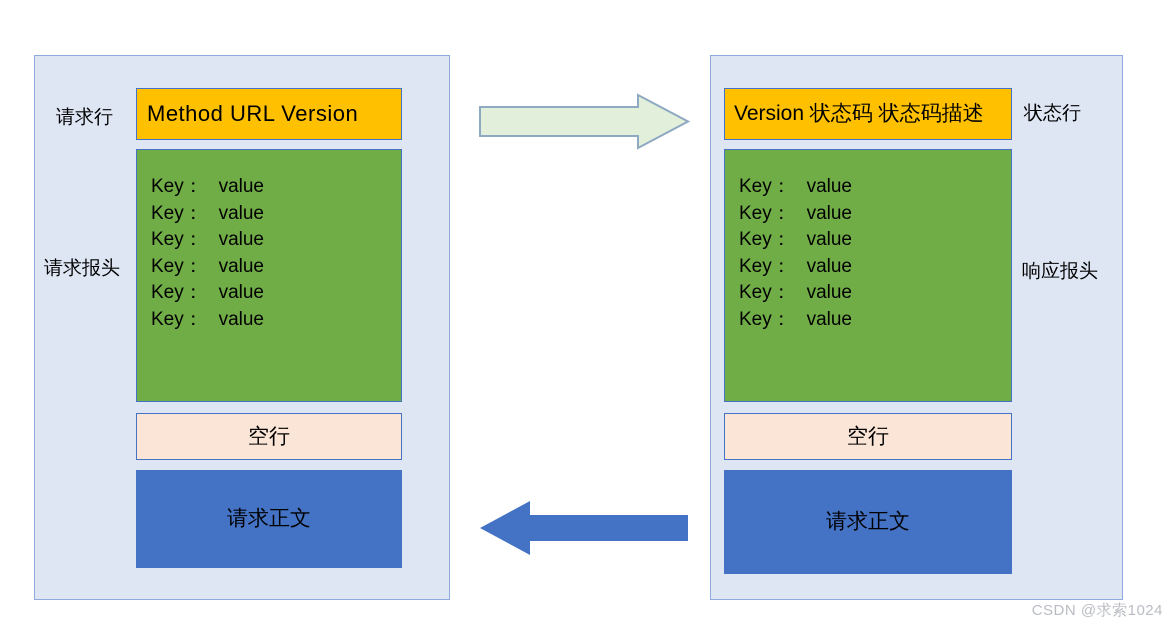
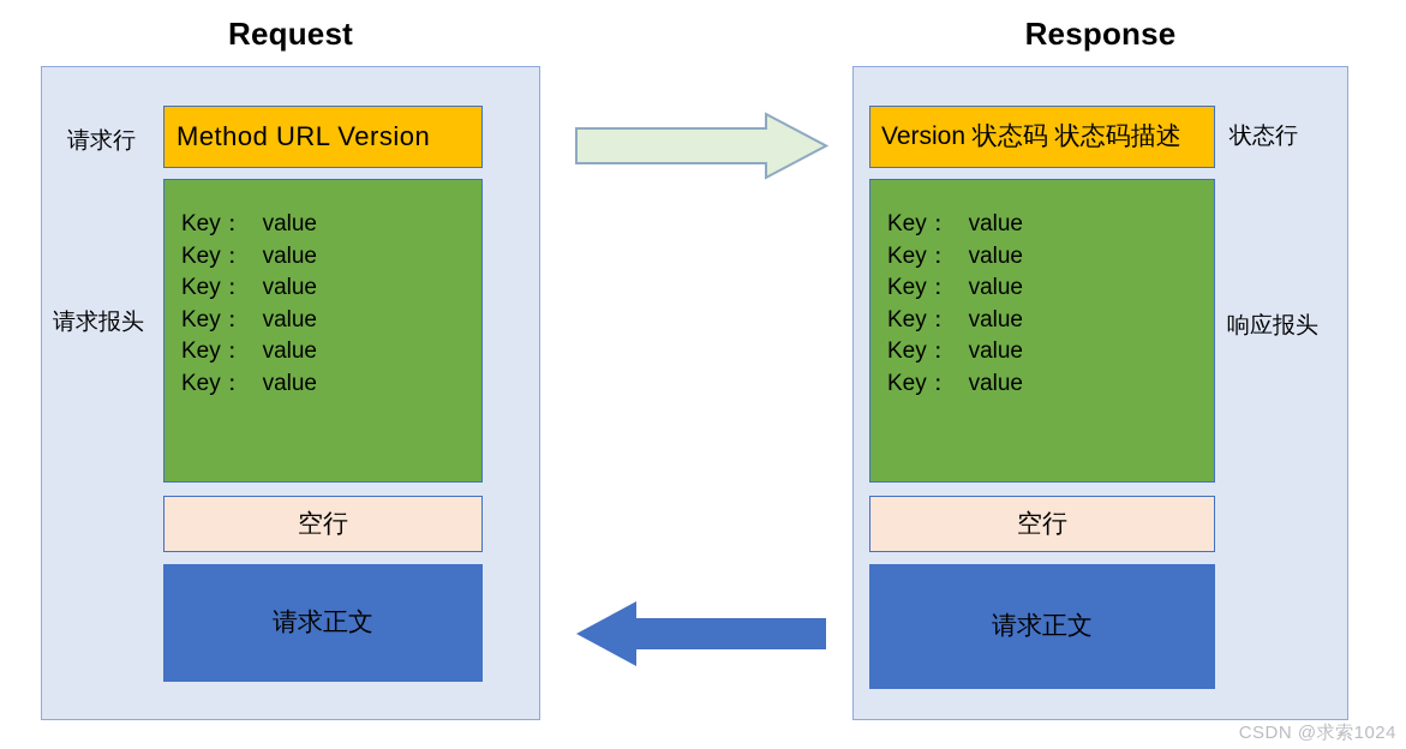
+ Request
+ Response
  请求行
  Method URL Version
  请求报头
  Key： value
  Key： value
  Key： value
  Key： value
  Key： value
  Key： value
  空行
  请求正文
  状态行
  Version 状态码 状态码描述
  响应报头
  Key： value
  Key： value
  Key： value
  Key： value
  Key： value
  Key： value
  空行
  请求正文
  CSDN @求索1024
